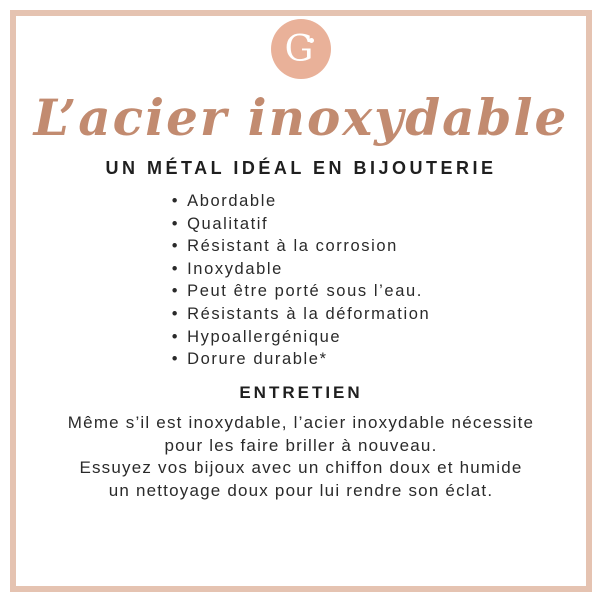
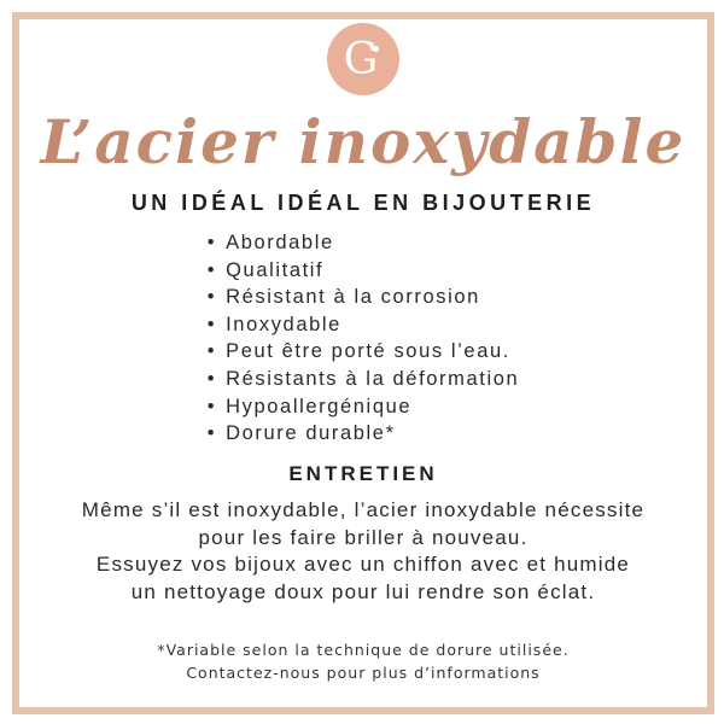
  G
  L’acier inoxydable
- UN MÉTAL IDÉAL EN BIJOUTERIE
+ UN IDÉAL IDÉAL EN BIJOUTERIE
  Abordable
  Qualitatif
  Résistant à la corrosion
  Inoxydable
  Peut être porté sous l’eau.
  Résistants à la déformation
  Hypoallergénique
  Dorure durable*
  ENTRETIEN
  Même s’il est inoxydable, l’acier inoxydable nécessite
  pour les faire briller à nouveau.
- Essuyez vos bijoux avec un chiffon doux et humide
+ Essuyez vos bijoux avec un chiffon avec et humide
  un nettoyage doux pour lui rendre son éclat.
+ *Variable selon la technique de dorure utilisée.
+ Contactez-nous pour plus d’informations
